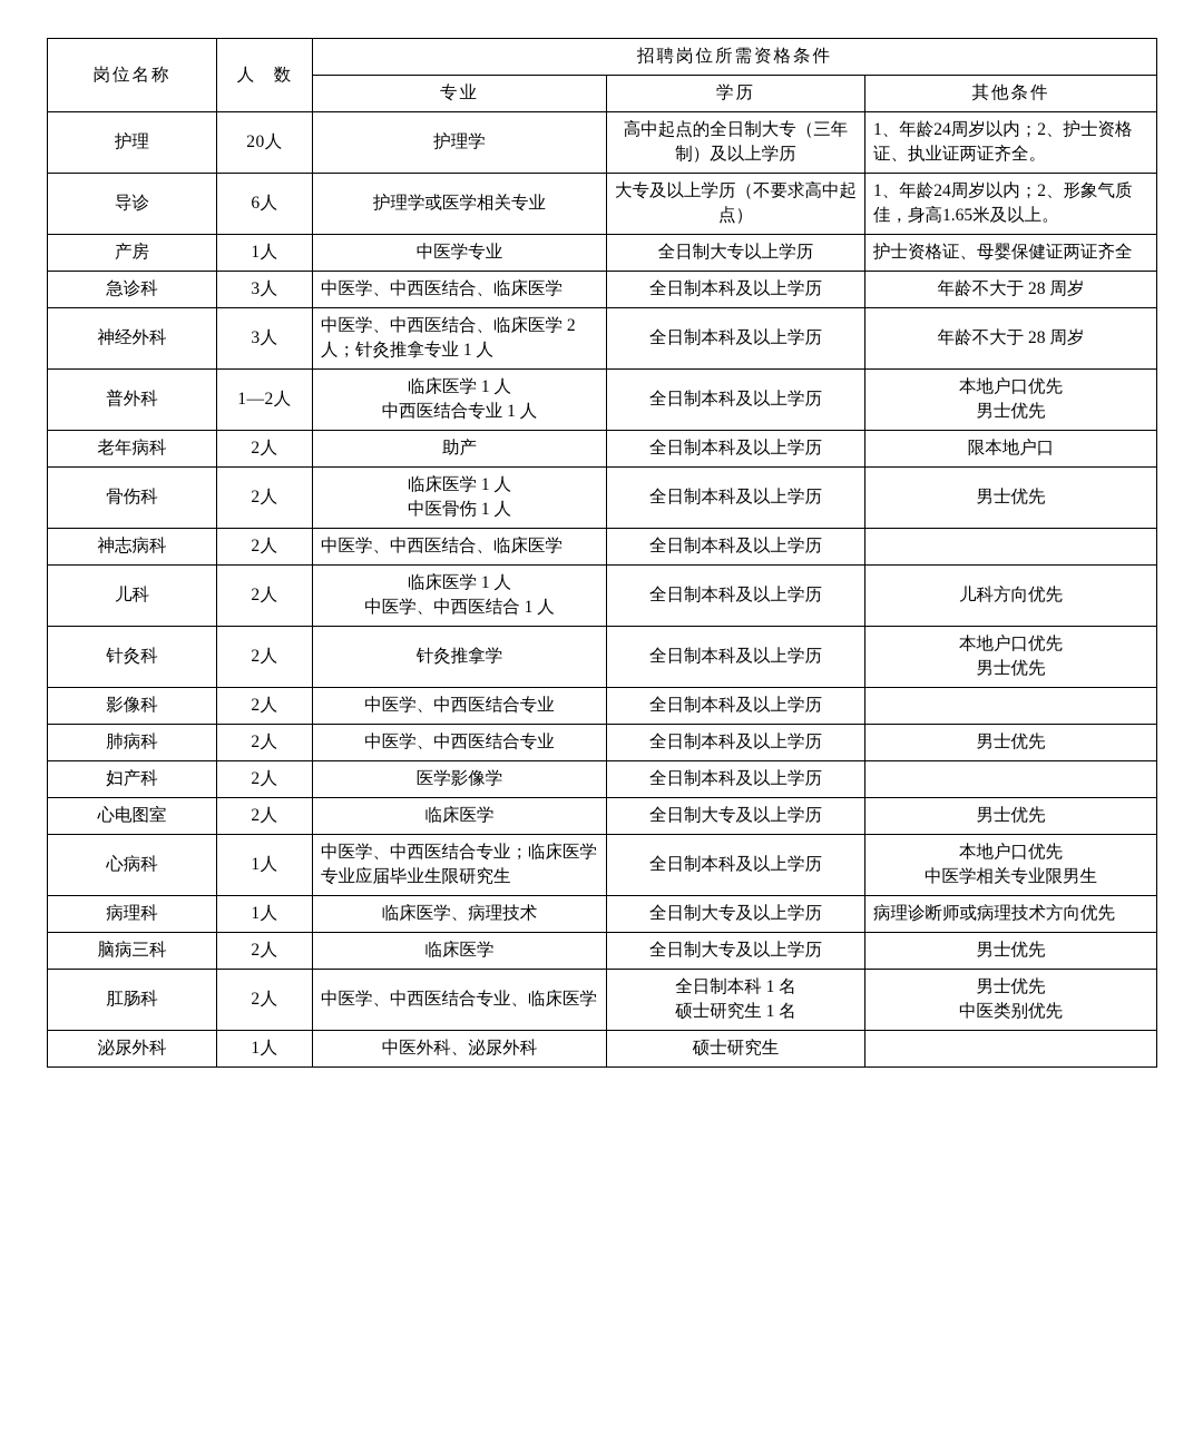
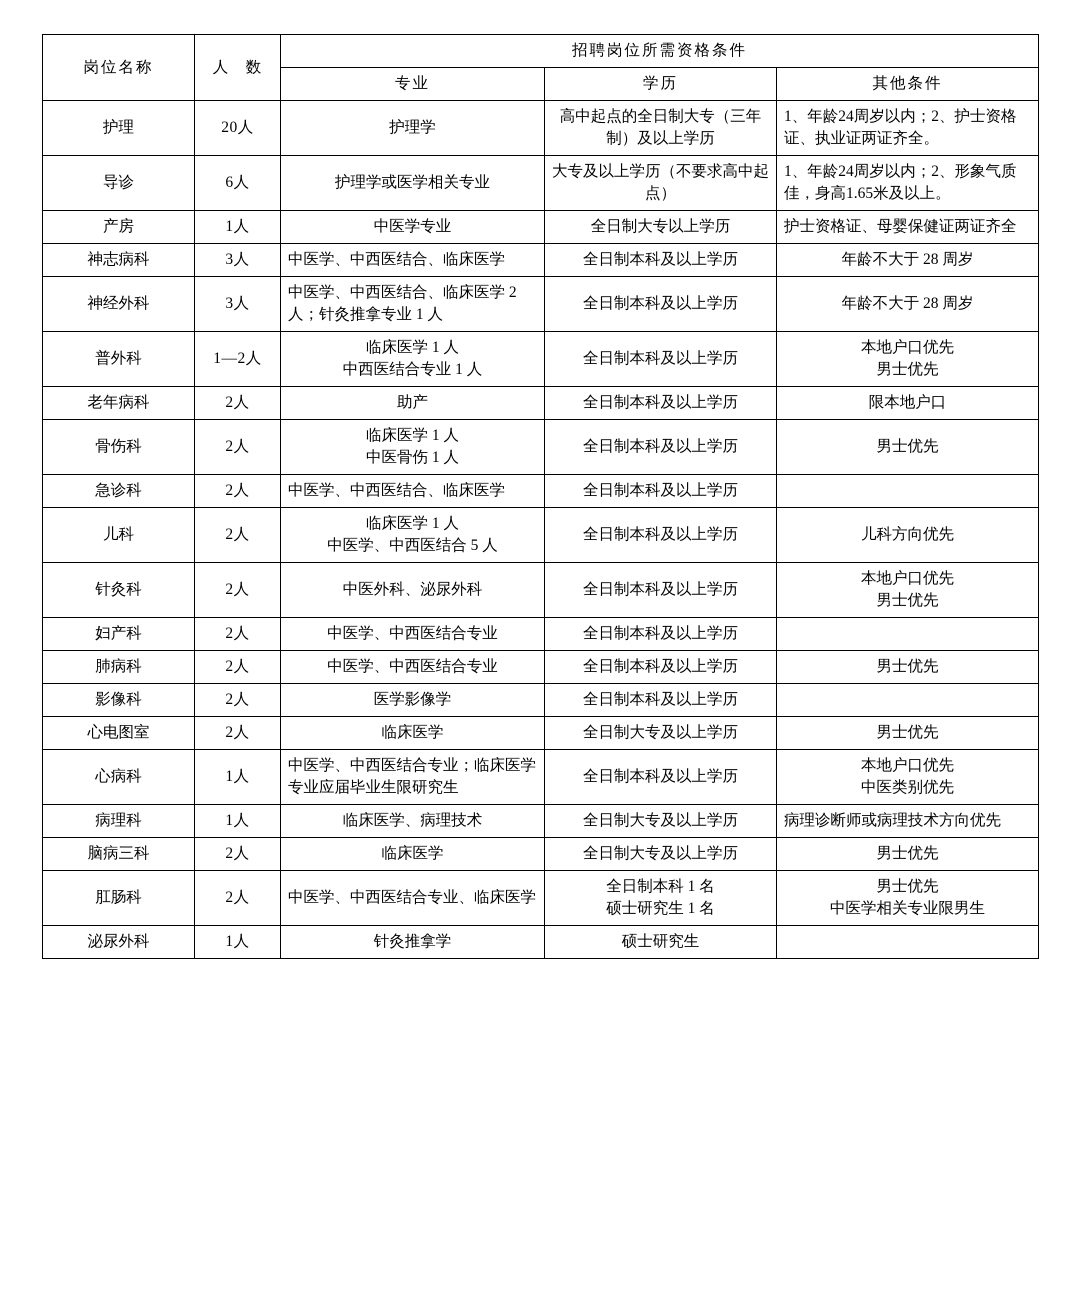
  岗位名称	人 数	招聘岗位所需资格条件
  专业	学历	其他条件
  护理	20人	护理学	高中起点的全日制大专（三年制）及以上学历	1、年龄24周岁以内；2、护士资格证、执业证两证齐全。
  导诊	6人	护理学或医学相关专业	大专及以上学历（不要求高中起点）	1、年龄24周岁以内；2、形象气质佳，身高1.65米及以上。
  产房	1人	中医学专业	全日制大专以上学历	护士资格证、母婴保健证两证齐全
- 急诊科	3人	中医学、中西医结合、临床医学	全日制本科及以上学历	年龄不大于 28 周岁
+ 神志病科	3人	中医学、中西医结合、临床医学	全日制本科及以上学历	年龄不大于 28 周岁
  神经外科	3人	中医学、中西医结合、临床医学 2 人；针灸推拿专业 1 人	全日制本科及以上学历	年龄不大于 28 周岁
  普外科	1—2人	临床医学 1 人中西医结合专业 1 人	全日制本科及以上学历	本地户口优先男士优先
  老年病科	2人	助产	全日制本科及以上学历	限本地户口
  骨伤科	2人	临床医学 1 人中医骨伤 1 人	全日制本科及以上学历	男士优先
- 神志病科	2人	中医学、中西医结合、临床医学	全日制本科及以上学历
+ 急诊科	2人	中医学、中西医结合、临床医学	全日制本科及以上学历
- 儿科	2人	临床医学 1 人中医学、中西医结合 1 人	全日制本科及以上学历	儿科方向优先
+ 儿科	2人	临床医学 1 人中医学、中西医结合 5 人	全日制本科及以上学历	儿科方向优先
- 针灸科	2人	针灸推拿学	全日制本科及以上学历	本地户口优先男士优先
+ 针灸科	2人	中医外科、泌尿外科	全日制本科及以上学历	本地户口优先男士优先
- 影像科	2人	中医学、中西医结合专业	全日制本科及以上学历
+ 妇产科	2人	中医学、中西医结合专业	全日制本科及以上学历
  肺病科	2人	中医学、中西医结合专业	全日制本科及以上学历	男士优先
- 妇产科	2人	医学影像学	全日制本科及以上学历
+ 影像科	2人	医学影像学	全日制本科及以上学历
  心电图室	2人	临床医学	全日制大专及以上学历	男士优先
- 心病科	1人	中医学、中西医结合专业；临床医学专业应届毕业生限研究生	全日制本科及以上学历	本地户口优先中医学相关专业限男生
+ 心病科	1人	中医学、中西医结合专业；临床医学专业应届毕业生限研究生	全日制本科及以上学历	本地户口优先中医类别优先
  病理科	1人	临床医学、病理技术	全日制大专及以上学历	病理诊断师或病理技术方向优先
  脑病三科	2人	临床医学	全日制大专及以上学历	男士优先
- 肛肠科	2人	中医学、中西医结合专业、临床医学	全日制本科 1 名硕士研究生 1 名	男士优先中医类别优先
+ 肛肠科	2人	中医学、中西医结合专业、临床医学	全日制本科 1 名硕士研究生 1 名	男士优先中医学相关专业限男生
- 泌尿外科	1人	中医外科、泌尿外科	硕士研究生
+ 泌尿外科	1人	针灸推拿学	硕士研究生
